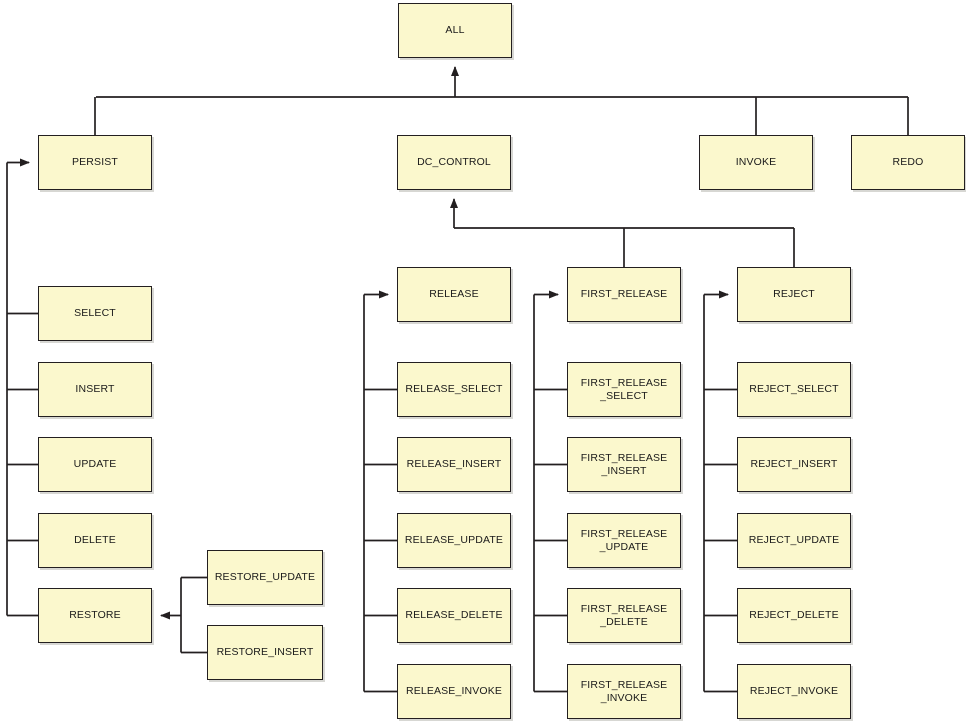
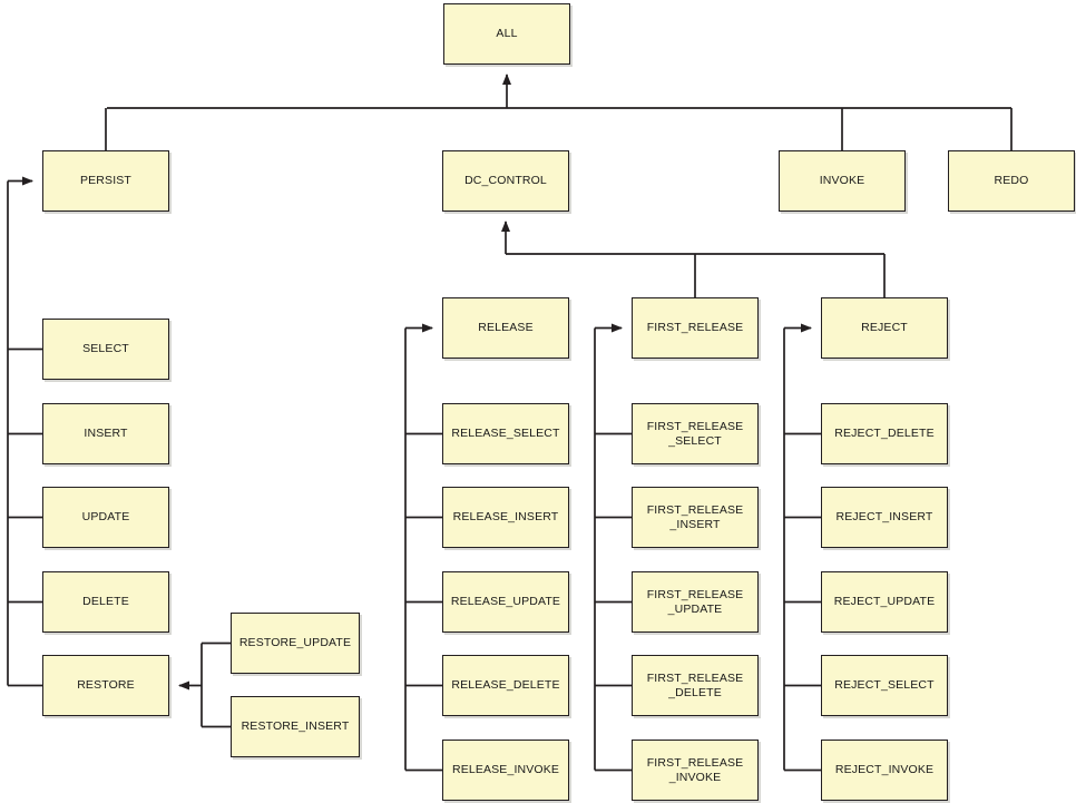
  ALL
  PERSIST
  DC_CONTROL
  INVOKE
  REDO
  SELECT
  INSERT
  UPDATE
  DELETE
  RESTORE
  RESTORE_UPDATE
  RESTORE_INSERT
  RELEASE
  FIRST_RELEASE
  REJECT
  RELEASE_SELECT
  RELEASE_INSERT
  RELEASE_UPDATE
  RELEASE_DELETE
  RELEASE_INVOKE
  FIRST_RELEASE
  _SELECT
  FIRST_RELEASE
  _INSERT
  FIRST_RELEASE
  _UPDATE
  FIRST_RELEASE
  _DELETE
  FIRST_RELEASE
  _INVOKE
- REJECT_SELECT
+ REJECT_DELETE
  REJECT_INSERT
  REJECT_UPDATE
- REJECT_DELETE
+ REJECT_SELECT
  REJECT_INVOKE
